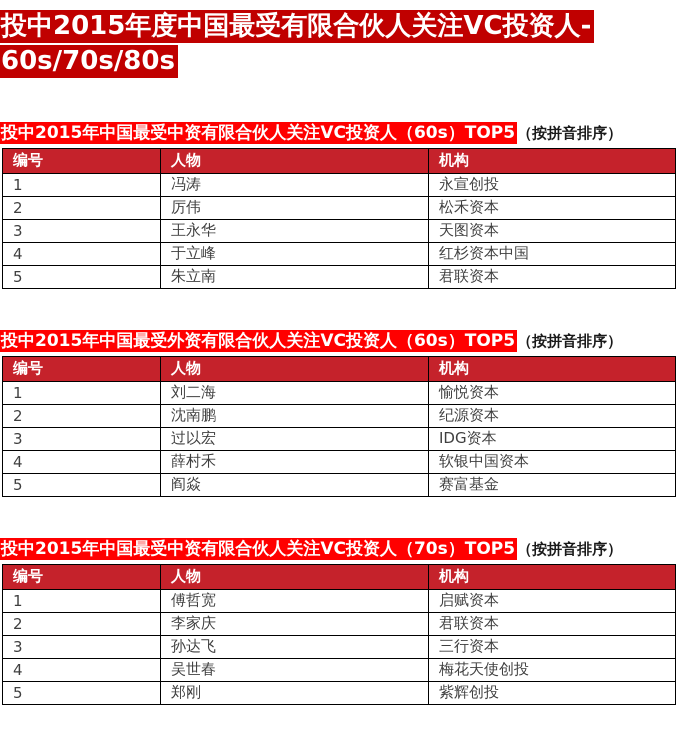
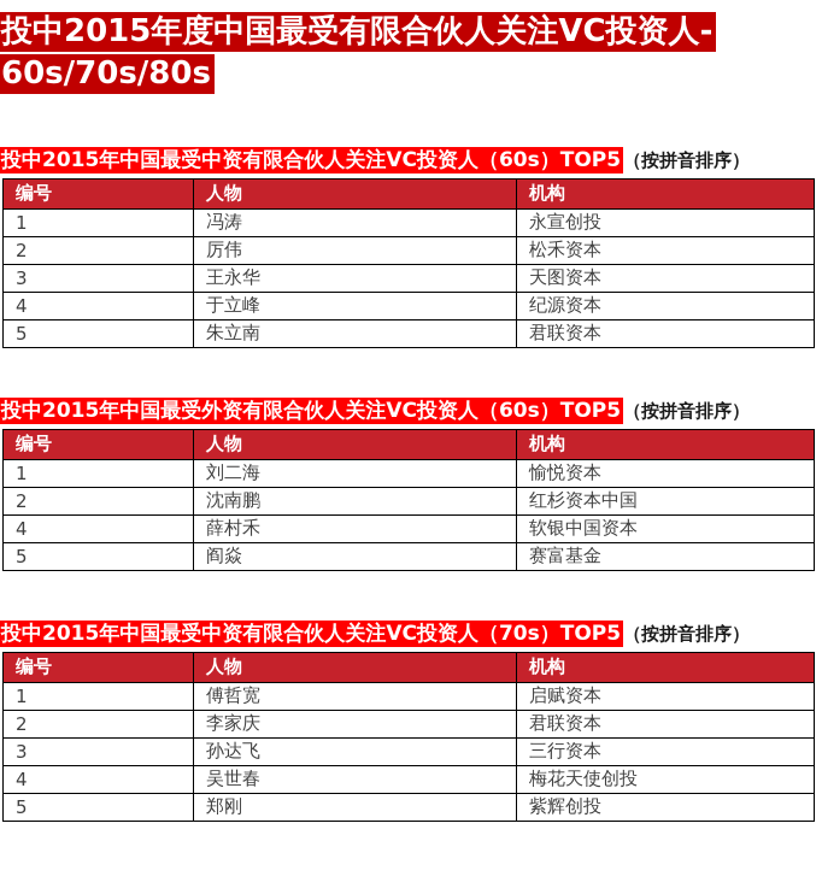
  投中2015年度中国最受有限合伙人关注VC投资人-
  60s/70s/80s
  投中2015年中国最受中资有限合伙人关注VC投资人（60s）TOP5（按拼音排序）
  编号	人物	机构
  1	冯涛	永宣创投
  2	厉伟	松禾资本
  3	王永华	天图资本
- 4	于立峰	红杉资本中国
+ 4	于立峰	纪源资本
  5	朱立南	君联资本
  投中2015年中国最受外资有限合伙人关注VC投资人（60s）TOP5（按拼音排序）
  编号	人物	机构
  1	刘二海	愉悦资本
- 2	沈南鹏	纪源资本
+ 2	沈南鹏	红杉资本中国
- 3	过以宏	IDG资本
  4	薛村禾	软银中国资本
  5	阎焱	赛富基金
  投中2015年中国最受中资有限合伙人关注VC投资人（70s）TOP5（按拼音排序）
  编号	人物	机构
  1	傅哲宽	启赋资本
  2	李家庆	君联资本
  3	孙达飞	三行资本
  4	吴世春	梅花天使创投
  5	郑刚	紫辉创投
